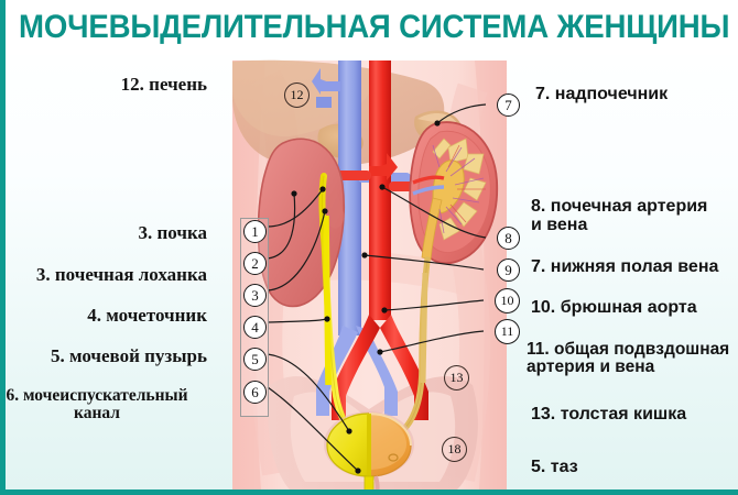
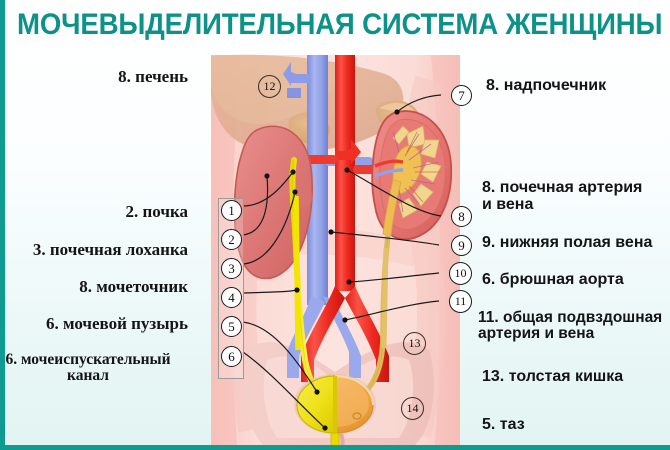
  МОЧЕВЫДЕЛИТЕЛЬНАЯ СИСТЕМА ЖЕНЩИНЫ
- 12. печень
+ 8. печень
- 3. почка
+ 2. почка
  3. почечная лоханка
- 4. мочеточник
+ 8. мочеточник
- 5. мочевой пузырь
+ 6. мочевой пузырь
  6. мочеиспускательный
  канал
- 7. надпочечник
+ 8. надпочечник
  8. почечная артерия
  и вена
- 7. нижняя полая вена
+ 9. нижняя полая вена
- 10. брюшная аорта
+ 6. брюшная аорта
  11. общая подвздошная
  артерия и вена
  13. толстая кишка
  5. таз
  1
  2
  3
  4
  5
  6
  7
  8
  9
  10
  11
  12
  13
- 18
+ 14
